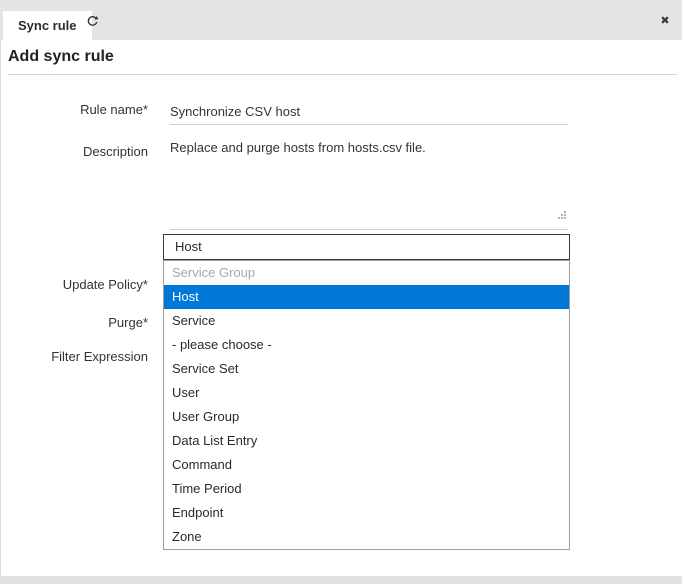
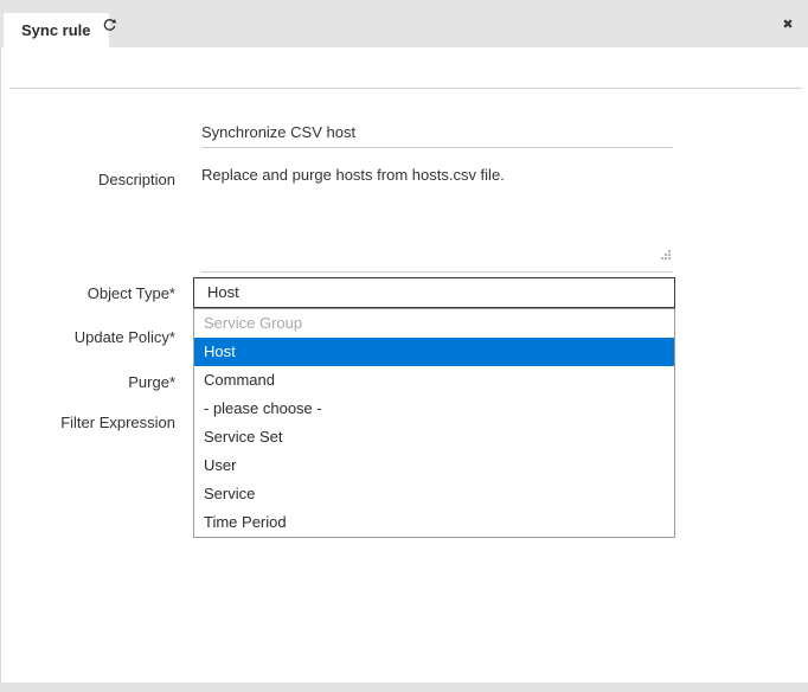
  Sync rule
  ✖
- Add sync rule
- Rule name*
  Synchronize CSV host
  Description
  Replace and purge hosts from hosts.csv file.
+ Object Type*
  Host
  Update Policy*
  Purge*
  Filter Expression
  Service Group
  Host
- Service
+ Command
  - please choose -
  Service Set
  User
- User Group
- Data List Entry
- Command
+ Service
  Time Period
- Endpoint
- Zone
